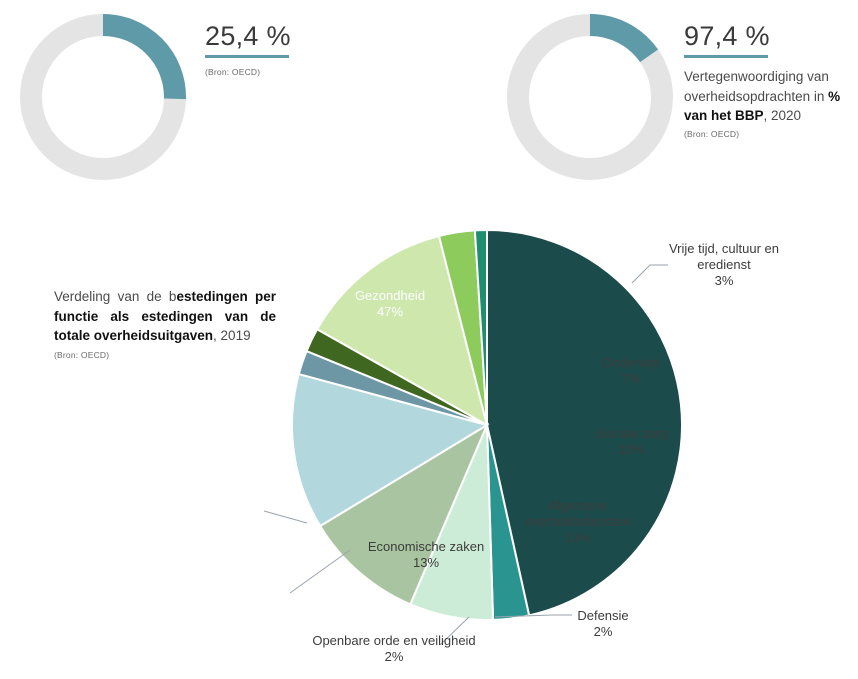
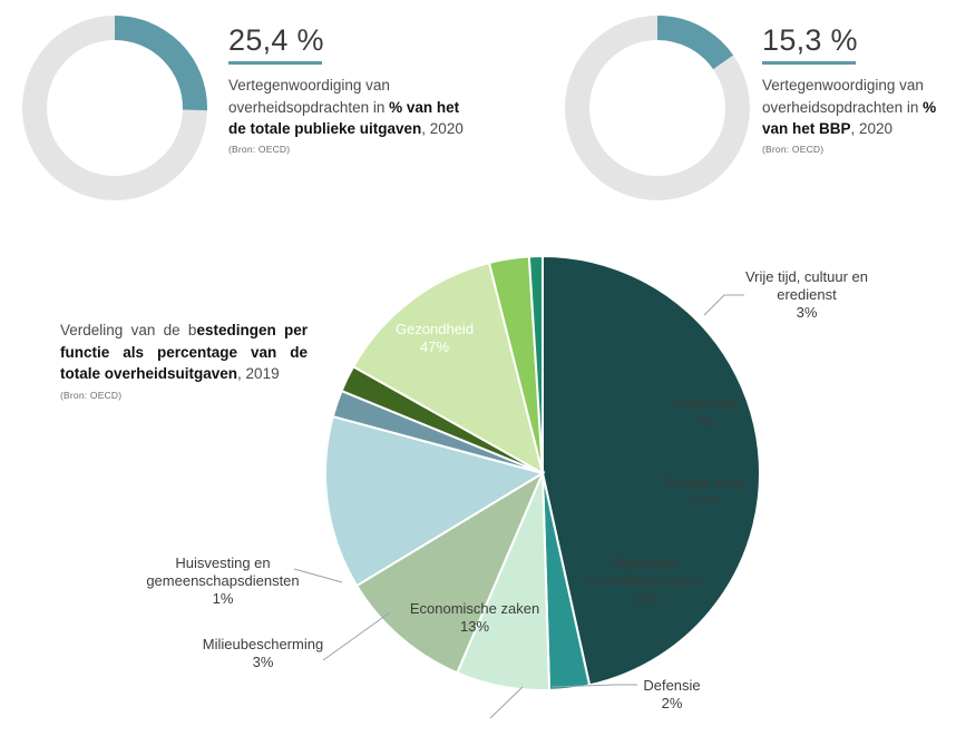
  25,4 %
+ Vertegenwoordiging van overheidsopdrachten in % van het de totale publieke uitgaven, 2020
  (Bron: OECD)
- 97,4 %
+ 15,3 %
  Vertegenwoordiging van overheidsopdrachten in % van het BBP, 2020
  (Bron: OECD)
- Verdeling van de bestedingen per functie als estedingen van de totale overheidsuitgaven, 2019
+ Verdeling van de bestedingen per functie als percentage van de totale overheidsuitgaven, 2019
  (Bron: OECD)
  Gezondheid 47%
  Vrije tijd, cultuur en eredienst 3%
  Onderwijs 7%
  Sociale zorg 10%
  Algemene overheidsdiensten 13%
  Defensie 2%
- Openbare orde en veiligheid 2%
  Economische zaken 13%
+ Milieubescherming 3%
+ Huisvesting en gemeenschapsdiensten 1%
